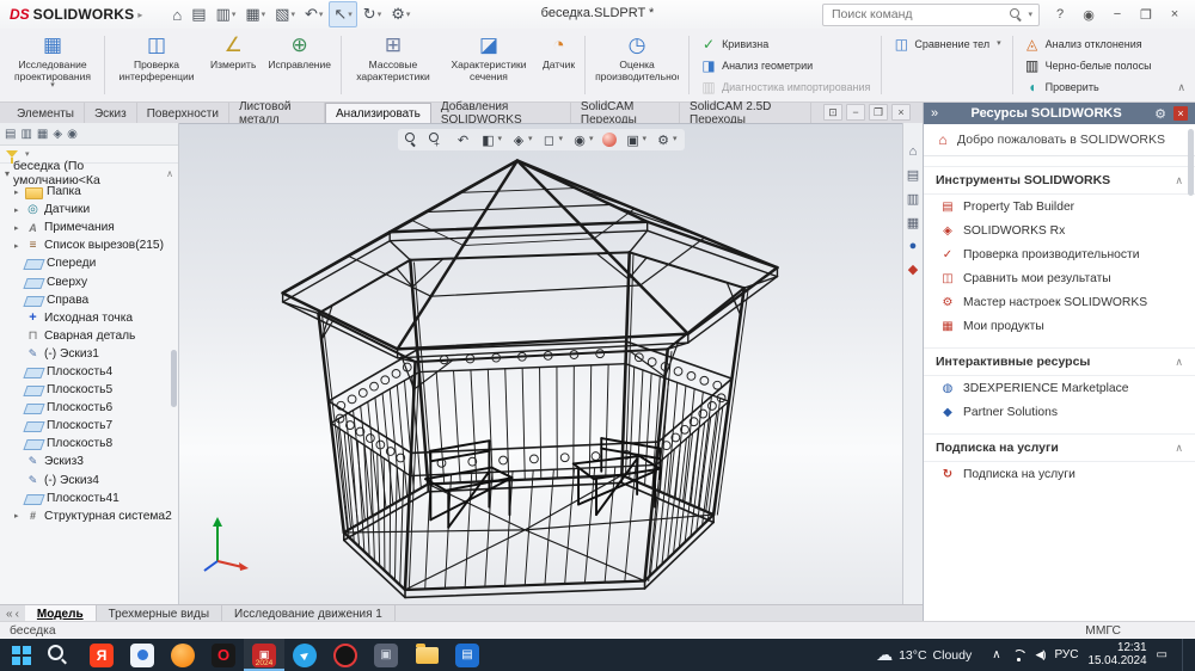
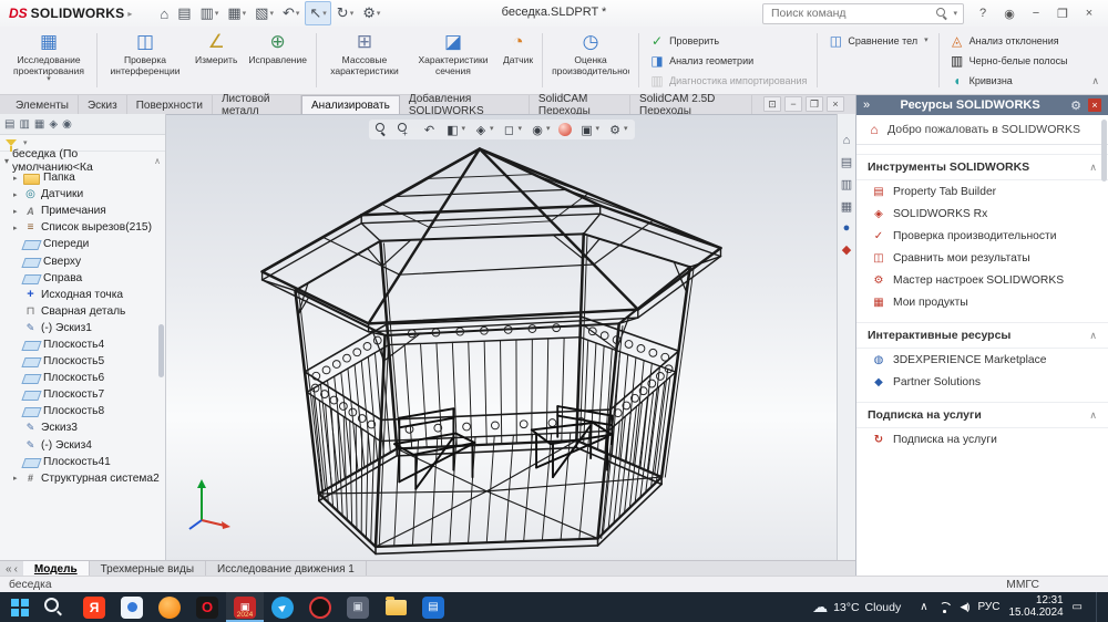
  DS
  SOLIDWORKS
  ▸
  ⌂
  ▤
  ▥
  ▦
  ▧
  ↶
  ↖
  ↻
  ⚙
  беседка.SLDPRT *
  Поиск команд
  ?
  ◉
  −
  ❐
  ×
  Исследование проектирования
  Проверка интерференции
  Измерить
  Исправление
  Массовые характеристики
  Характеристики сечения
  Датчик
  Оценка производительно
- Кривизна
+ Проверить
  Анализ геометрии
  Диагностика импортирования
  Сравнение тел
  Анализ отклонения
  Черно-белые полосы
- Проверить
+ Кривизна
  ∧
  Элементы
  Эскиз
  Поверхности
  Листовой металл
  Анализировать
  Добавления SOLIDWORKS
  SolidCAM Переходы
  SolidCAM 2.5D Переходы
  ⊡
  −
  ❐
  ×
  ▤
  ▥
  ▦
  ◈
  ◉
  ▾
  беседка (По умолчанию<Ка
  ∧
  Папка
  Датчики
  Примечания
  Список вырезов(215)
  Спереди
  Сверху
  Справа
  Исходная точка
  Сварная деталь
  (-) Эскиз1
  Плоскость4
  Плоскость5
  Плоскость6
  Плоскость7
  Плоскость8
  Эскиз3
  (-) Эскиз4
  Плоскость41
  Структурная система2
  ↶
  ◧
  ◈
  ◻
  ◉
  ▣
  ⚙
  ⌂
  ▤
  ▥
  ▦
  ●
  ◆
  »
  Ресурсы SOLIDWORKS
  ⚙
  ×
  Добро пожаловать в SOLIDWORKS
  Инструменты SOLIDWORKS
  ∧
  Property Tab Builder
  SOLIDWORKS Rx
  Проверка производительности
  Сравнить мои результаты
  Мастер настроек SOLIDWORKS
  Мои продукты
  Интерактивные ресурсы
  ∧
  3DEXPERIENCE Marketplace
  Partner Solutions
  Подписка на услуги
  ∧
  Подписка на услуги
  «
  ‹
  Модель
  Трехмерные виды
  Исследование движения 1
  беседка
  ММГС
  Я
  O
  ☁
  13°C
  Cloudy
  ∧
  ◀)
  РУС
  12:31
  15.04.2024
  ▭
